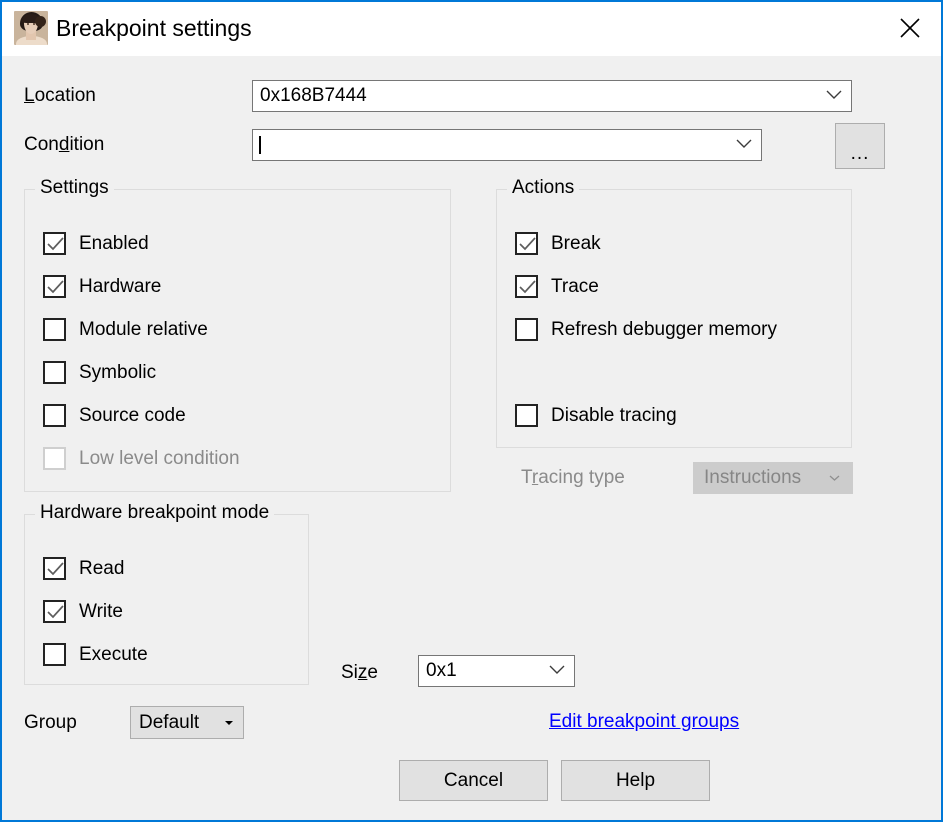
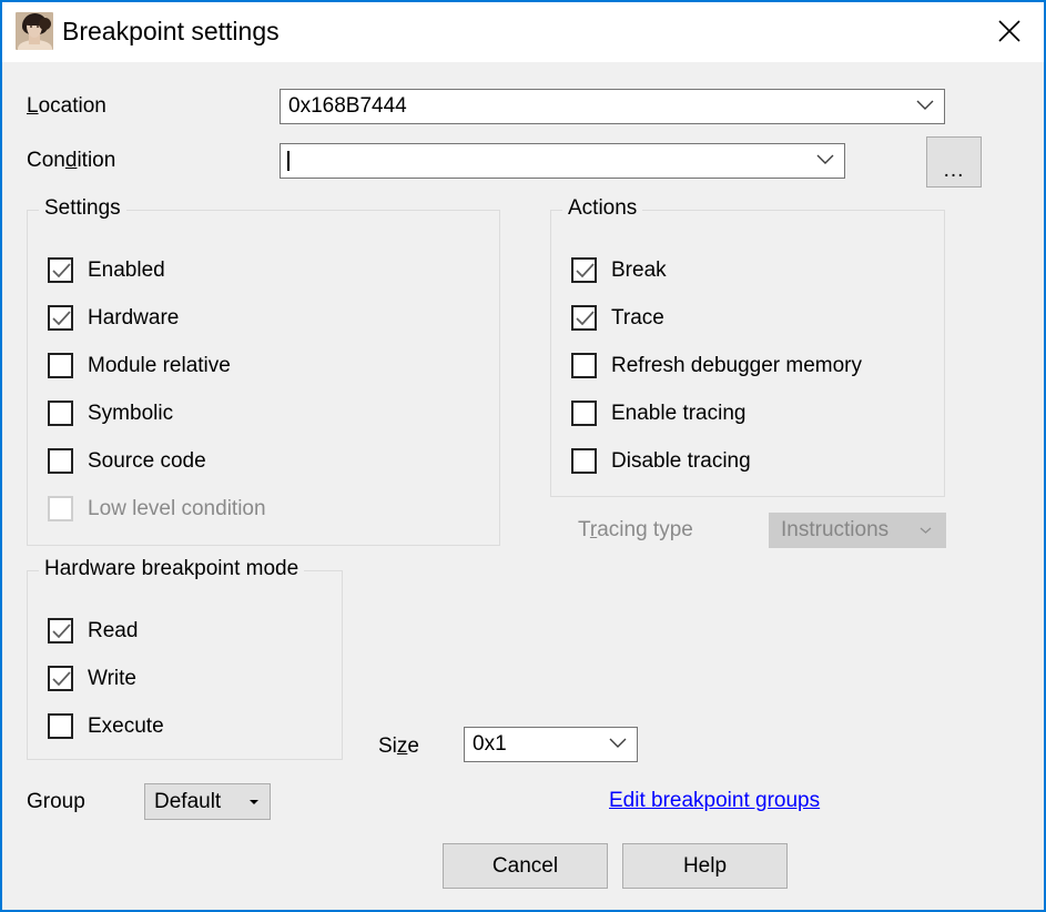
  Breakpoint settings
  Location
  0x168B7444
  Condition
  ...
  Settings
  Enabled
  Hardware
  Module relative
  Symbolic
  Source code
  Low level condition
  Actions
  Break
  Trace
  Refresh debugger memory
+ Enable tracing
  Disable tracing
  Tracing type
  Instructions
  Hardware breakpoint mode
  Read
  Write
  Execute
  Size
  0x1
  Group
  Default
  Edit breakpoint groups
  Cancel
  Help
